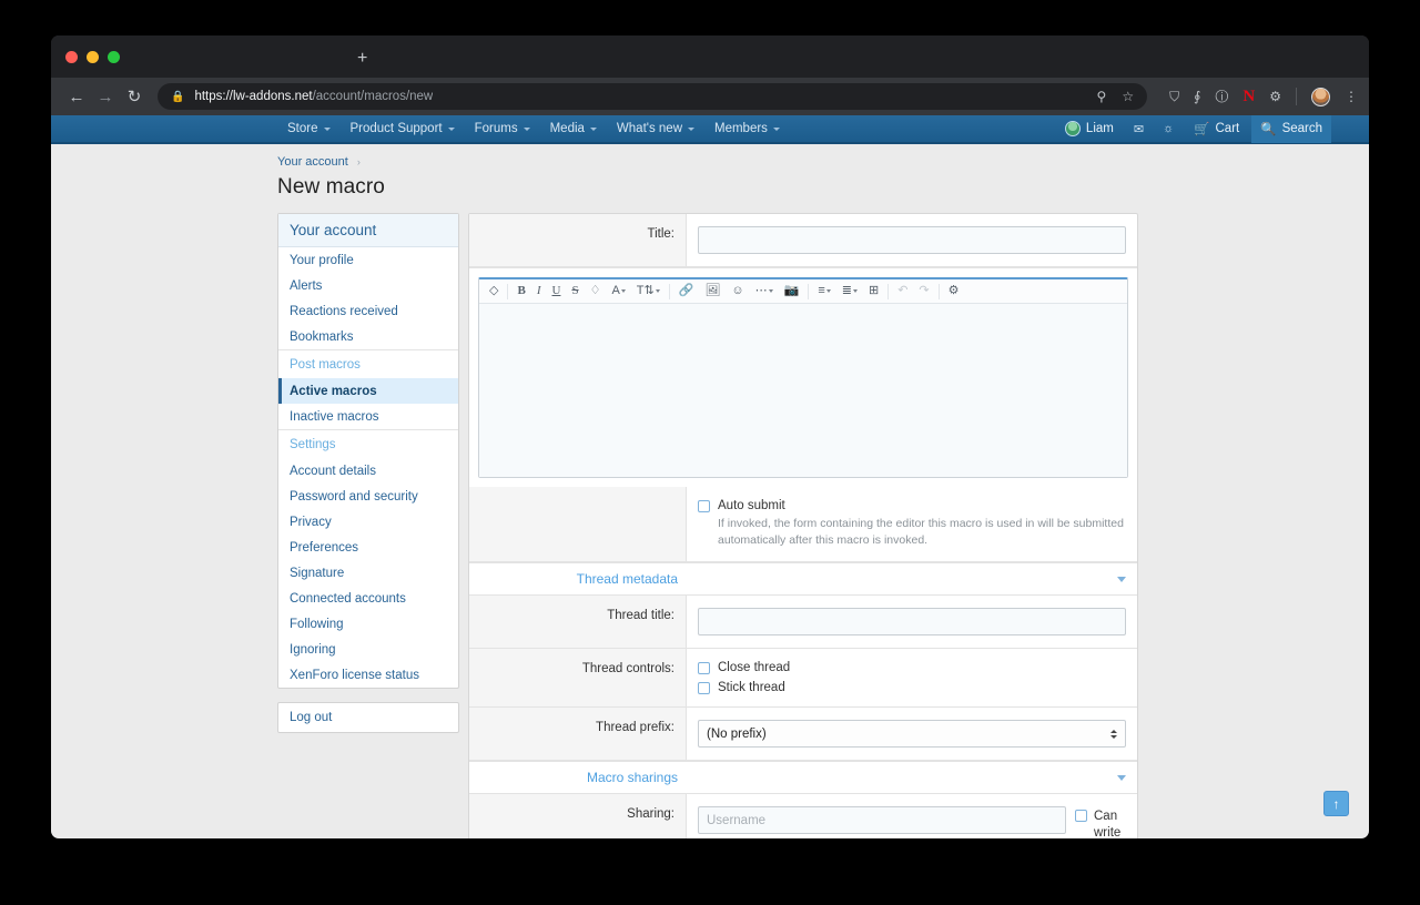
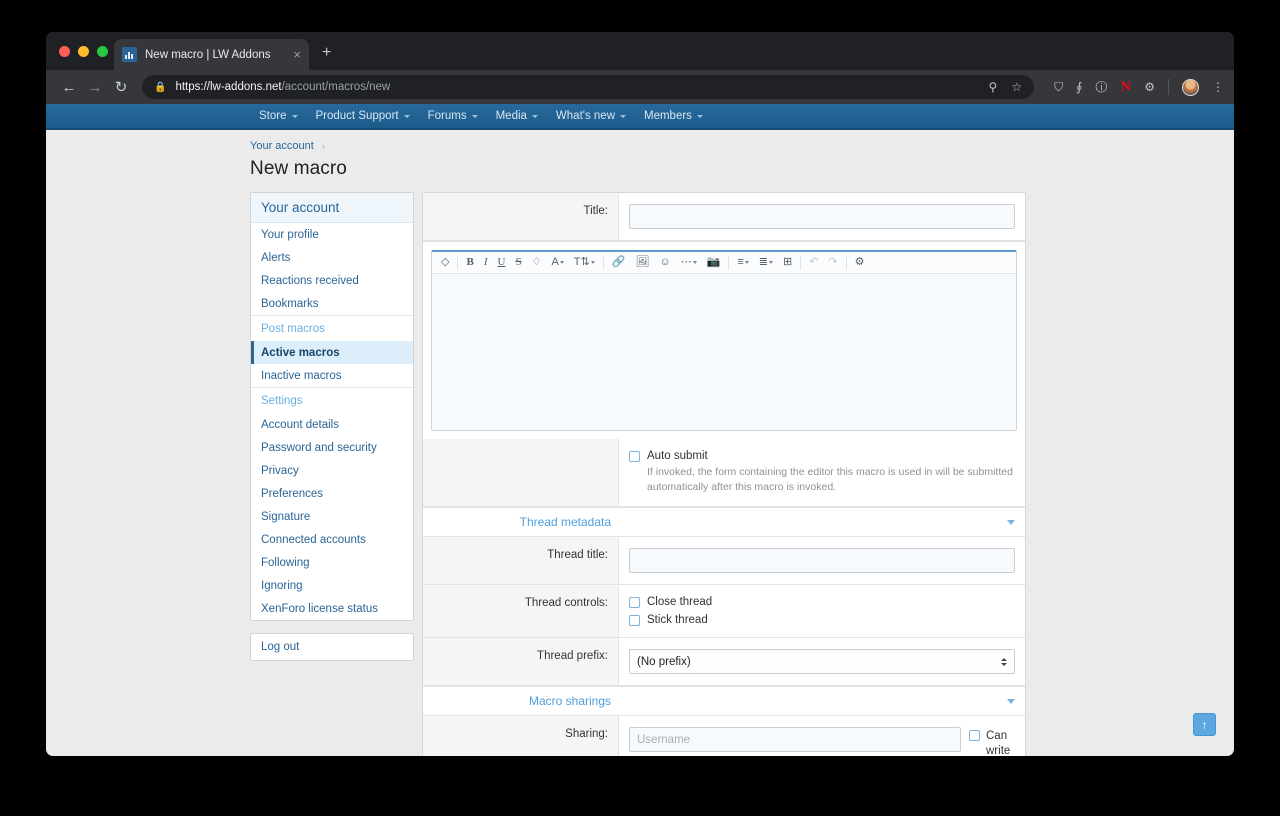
+ New macro | LW Addons
+ ×
  +
  ←
  →
  ↻
  🔒
  https://lw-addons.net/account/macros/new
  ⚲
  ☆
  ⛉
  ∮
  ⓘ
  N
  ⚙
  ⋮
  Store
  Product Support
  Forums
  Media
  What's new
  Members
- Liam
- ✉
- ☼
- 🛒
- Cart
- 🔍
- Search
  Your account ›
  New macro
  Your account
  Your profile
  Alerts
  Reactions received
  Bookmarks
  Post macros
  Active macros
  Inactive macros
  Settings
  Account details
  Password and security
  Privacy
  Preferences
  Signature
  Connected accounts
  Following
  Ignoring
  XenForo license status
  Log out
  Title:
  ◇
  B
  I
  U
  S
  ♢
  A
  T⇅
  🔗
  🖼
  ☺
  ⋯
  📷
  ≡
  ≣
  ⊞
  ↶
  ↷
  ⚙
  Auto submit
  If invoked, the form containing the editor this macro is used in will be submitted automatically after this macro is invoked.
  Thread metadata
  Thread title:
  Thread controls:
  Close thread
  Stick thread
  Thread prefix:
  (No prefix)
  Macro sharings
  Sharing:
  Username
  Can
  write
  ↑
